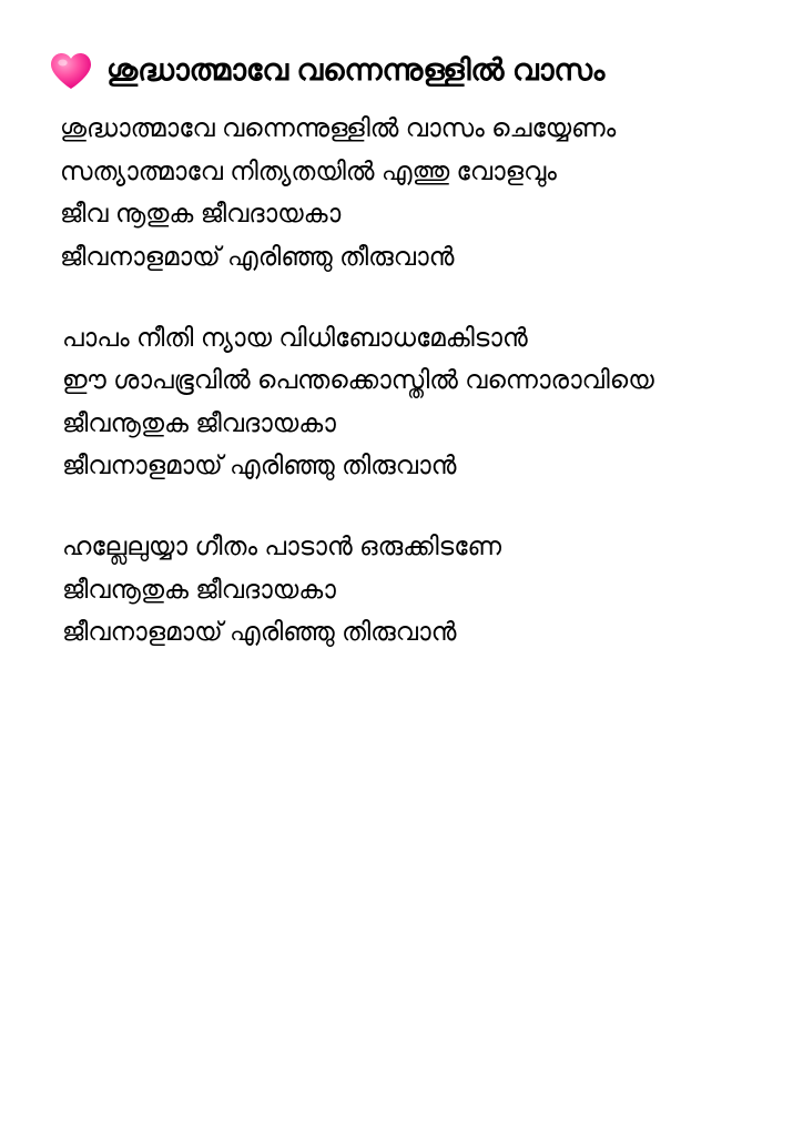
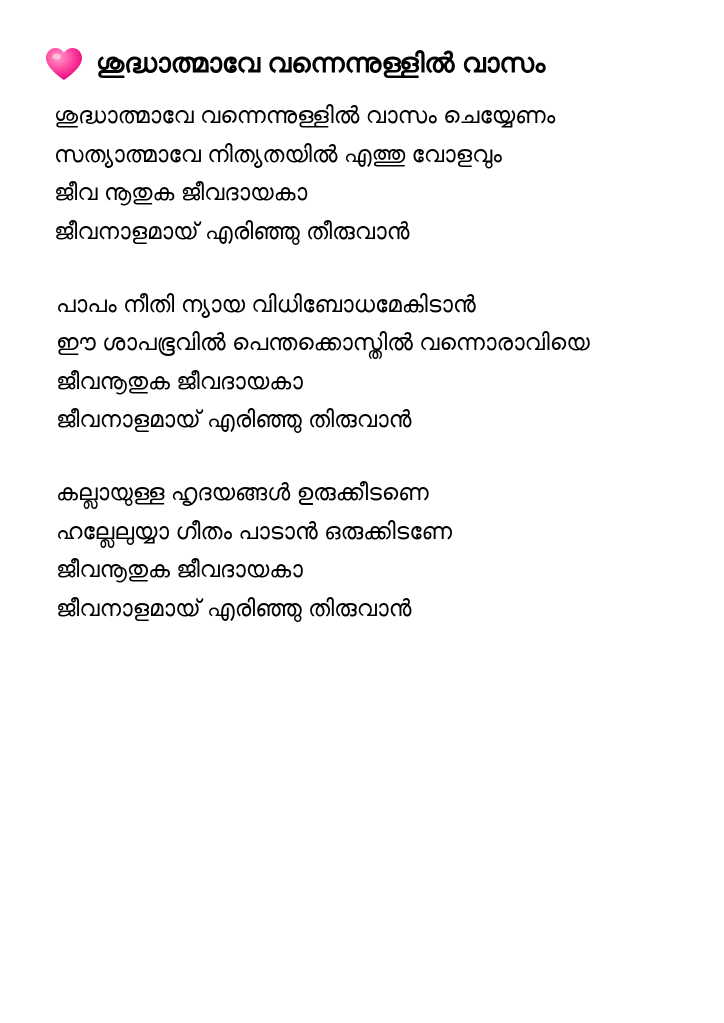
  ശുദ്ധാത്മാവേ വന്നെന്നുള്ളിൽ വാസം
  ശുദ്ധാത്മാവേ വന്നെന്നുള്ളിൽ വാസം ചെയ്യേണം
  സത്യാത്മാവേ നിത്യതയിൽ എത്തു വോളവും
  ജീവ നൂതുക ജീവദായകാ
  ജീവനാളമായ് എരിഞ്ഞു തീരുവാൻ
  പാപം നീതി ന്യായ വിധിബോധമേകിടാൻ
  ഈ ശാപഭൂവിൽ പെന്തക്കൊസ്തിൽ വന്നൊരാവിയെ
  ജീവനൂതുക ജീവദായകാ
  ജീവനാളമായ് എരിഞ്ഞു തിരുവാൻ
+ കല്ലായുള്ള ഹൃദയങ്ങൾ ഉരുക്കീടണെ
  ഹല്ലേലുയ്യാ ഗീതം പാടാൻ ഒരുക്കിടണേ
  ജീവനൂതുക ജീവദായകാ
  ജീവനാളമായ് എരിഞ്ഞു തിരുവാൻ
